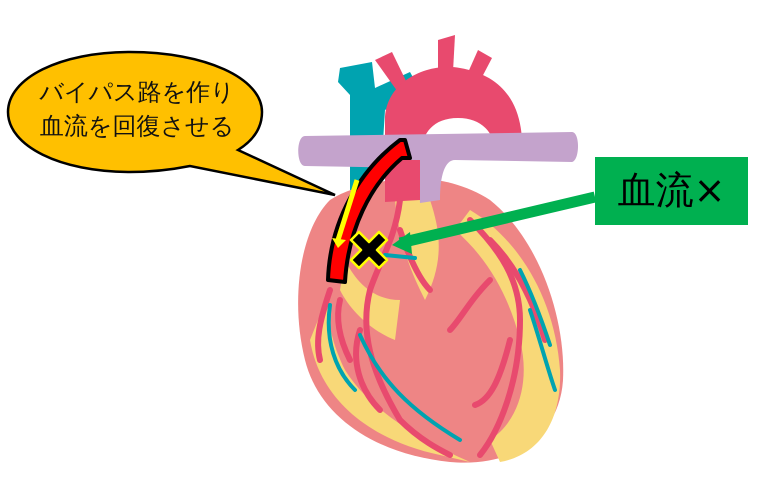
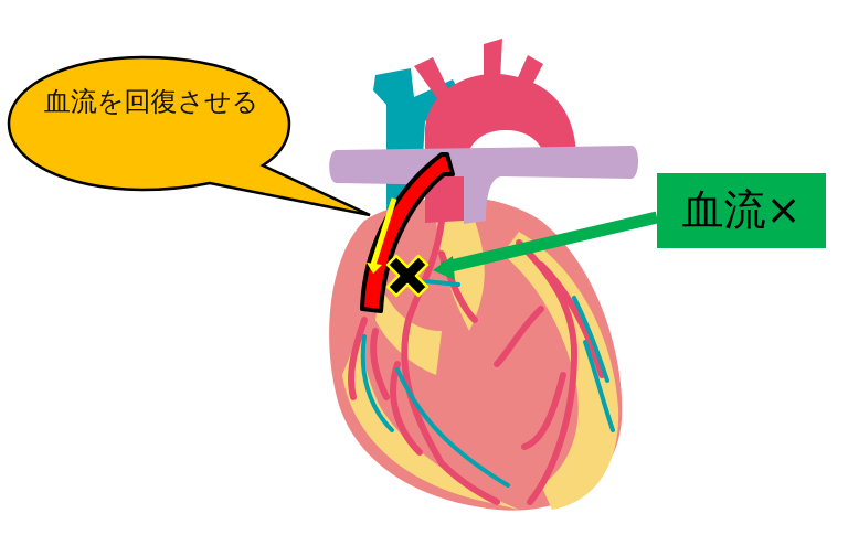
- バイパス路を作り
  血流を回復させる
  血流×
